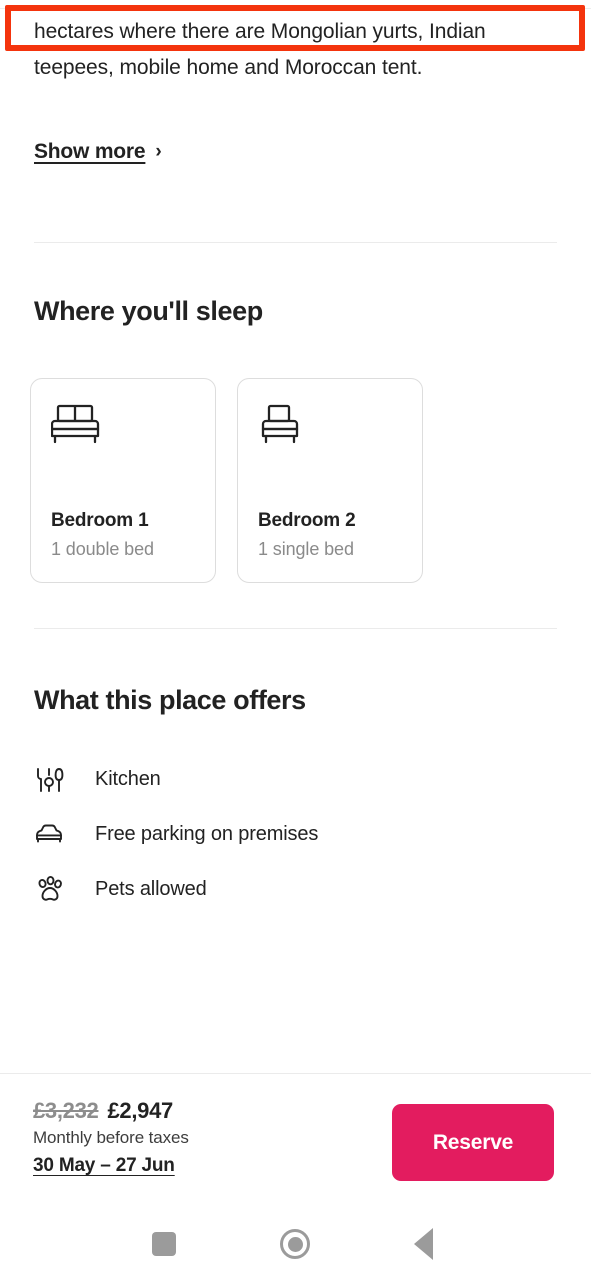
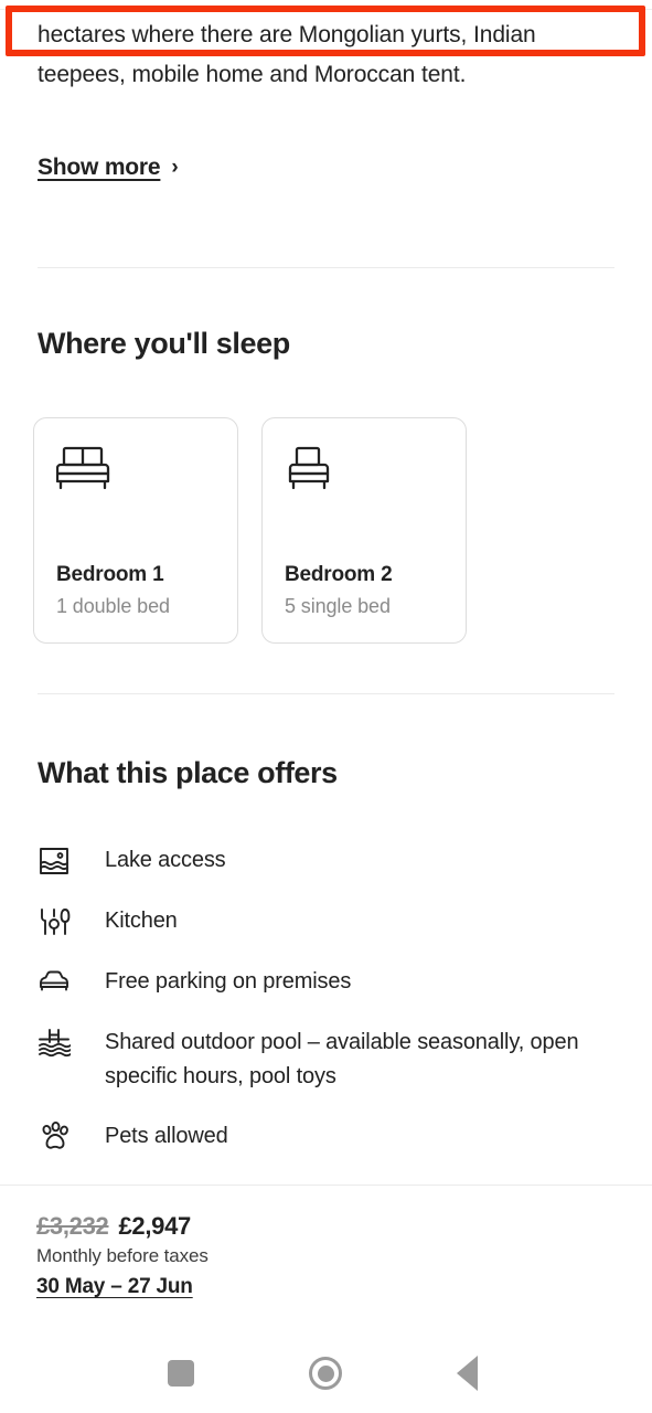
  hectares where there are Mongolian yurts, Indian teepees, mobile home and Moroccan tent.
  Show more
  ›
  Where you'll sleep
  Bedroom 1
  1 double bed
  Bedroom 2
- 1 single bed
+ 5 single bed
  What this place offers
+ Lake access
  Kitchen
  Free parking on premises
+ Shared outdoor pool – available seasonally, open specific hours, pool toys
  Pets allowed
  £3,232
  £2,947
  Monthly before taxes
  30 May – 27 Jun
- Reserve
